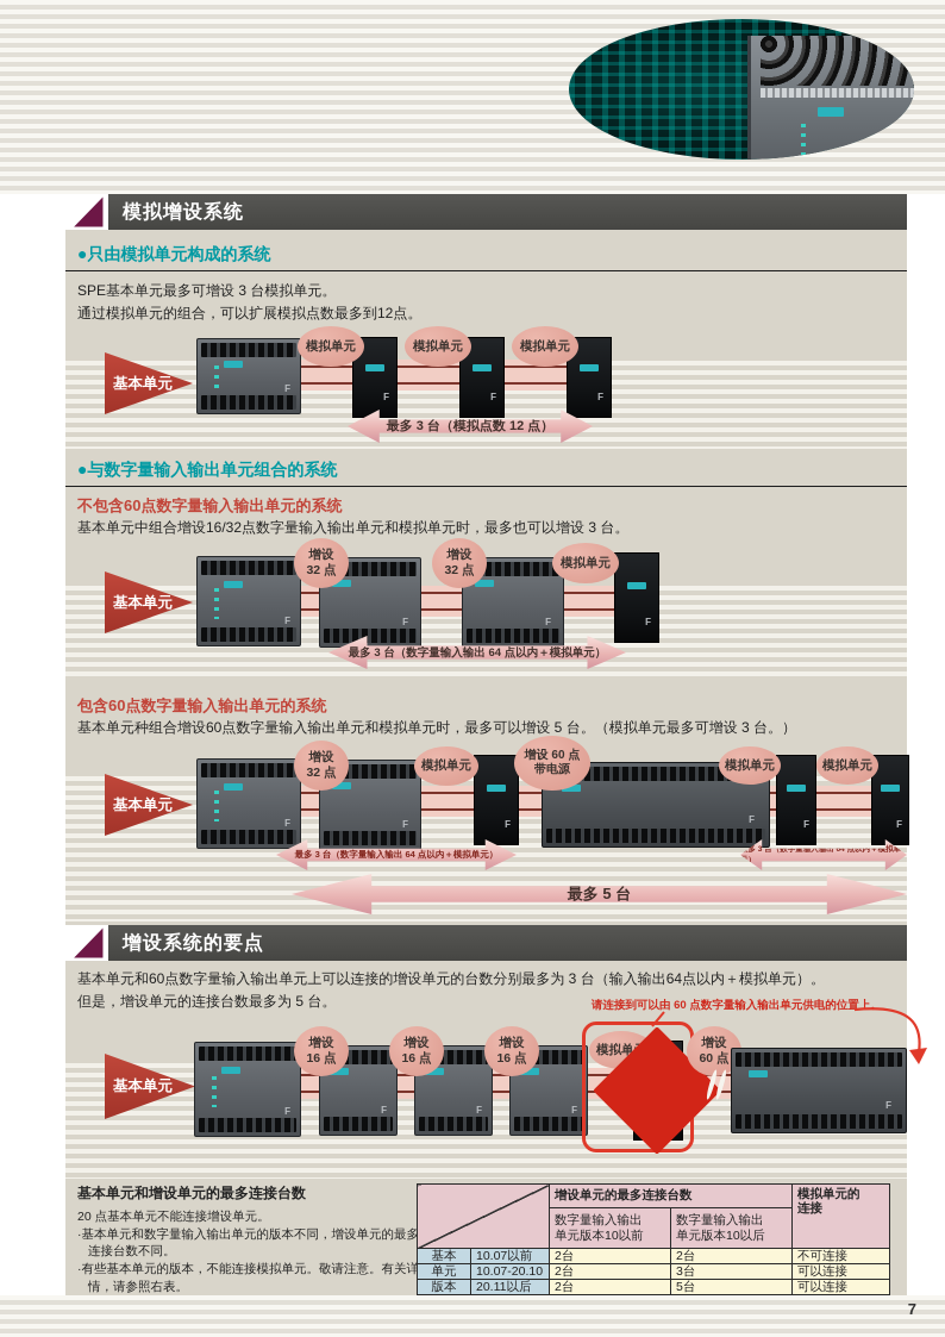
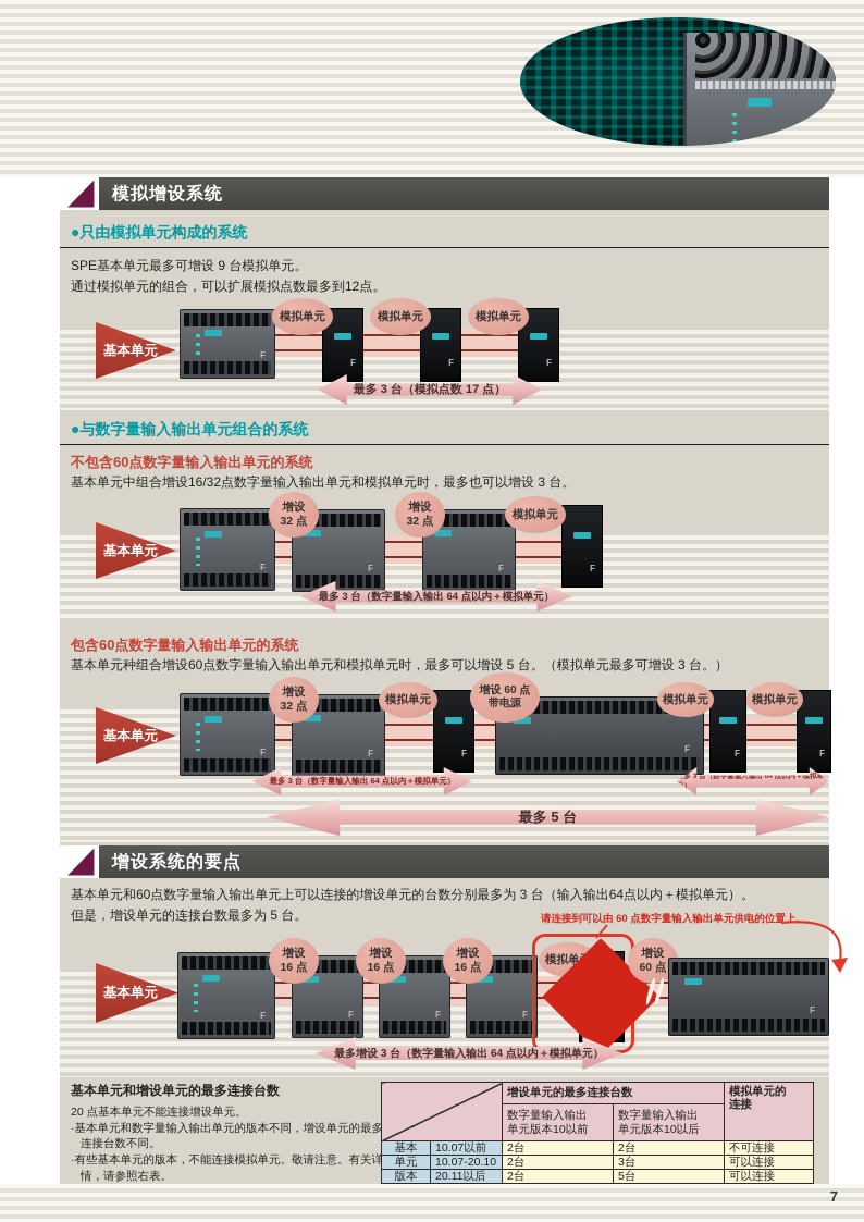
  模拟增设系统
  ●只由模拟单元构成的系统
- SPE基本单元最多可增设 3 台模拟单元。
+ SPE基本单元最多可增设 9 台模拟单元。
  通过模拟单元的组合，可以扩展模拟点数最多到12点。
  基本单元
  F
  F
  F
  F
  模拟单元
  模拟单元
  模拟单元
- 最多 3 台（模拟点数 12 点）
+ 最多 3 台（模拟点数 17 点）
  ●与数字量输入输出单元组合的系统
  不包含60点数字量输入输出单元的系统
  基本单元中组合增设16/32点数字量输入输出单元和模拟单元时，最多也可以增设 3 台。
  基本单元
  F
  F
  F
  F
  增设
  32 点
  增设
  32 点
  模拟单元
  最多 3 台（数字量输入输出 64 点以内＋模拟单元）
  包含60点数字量输入输出单元的系统
  基本单元种组合增设60点数字量输入输出单元和模拟单元时，最多可以增设 5 台。（模拟单元最多可增设 3 台。）
  基本单元
  F
  F
  F
  F
  F
  F
  增设
  32 点
  模拟单元
  增设 60 点
  带电源
  模拟单元
  模拟单元
  最多 3 台（数字量输入输出 64 点以内＋模拟单元）
  最多 5 台
  增设系统的要点
  基本单元和60点数字量输入输出单元上可以连接的增设单元的台数分别最多为 3 台（输入输出64点以内＋模拟单元）。
  但是，增设单元的连接台数最多为 5 台。
  请连接到可以由 60 点数字量输入输出单元供电的位置上。
  基本单元
  F
  F
  F
  F
  增设
  16 点
  增设
  16 点
  增设
  16 点
  模拟单
  增设
  60 点
  F
+ 最多增设 3 台（数字量输入输出 64 点以内＋模拟单元）
  基本单元和增设单元的最多连接台数
  20 点基本单元不能连接增设单元。
  ·基本单元和数字量输入输出单元的版本不同，增设单元的最多连接台数不同。
  ·有些基本单元的版本，不能连接模拟单元。敬请注意。有关详情，请参照右表。
  	增设单元的最多连接台数	模拟单元的 连接
  数字量输入输出 单元版本10以前	数字量输入输出 单元版本10以后
  基本	10.07以前	2台	2台	不可连接
  单元	10.07-20.10	2台	3台	可以连接
  版本	20.11以后	2台	5台	可以连接
  7
